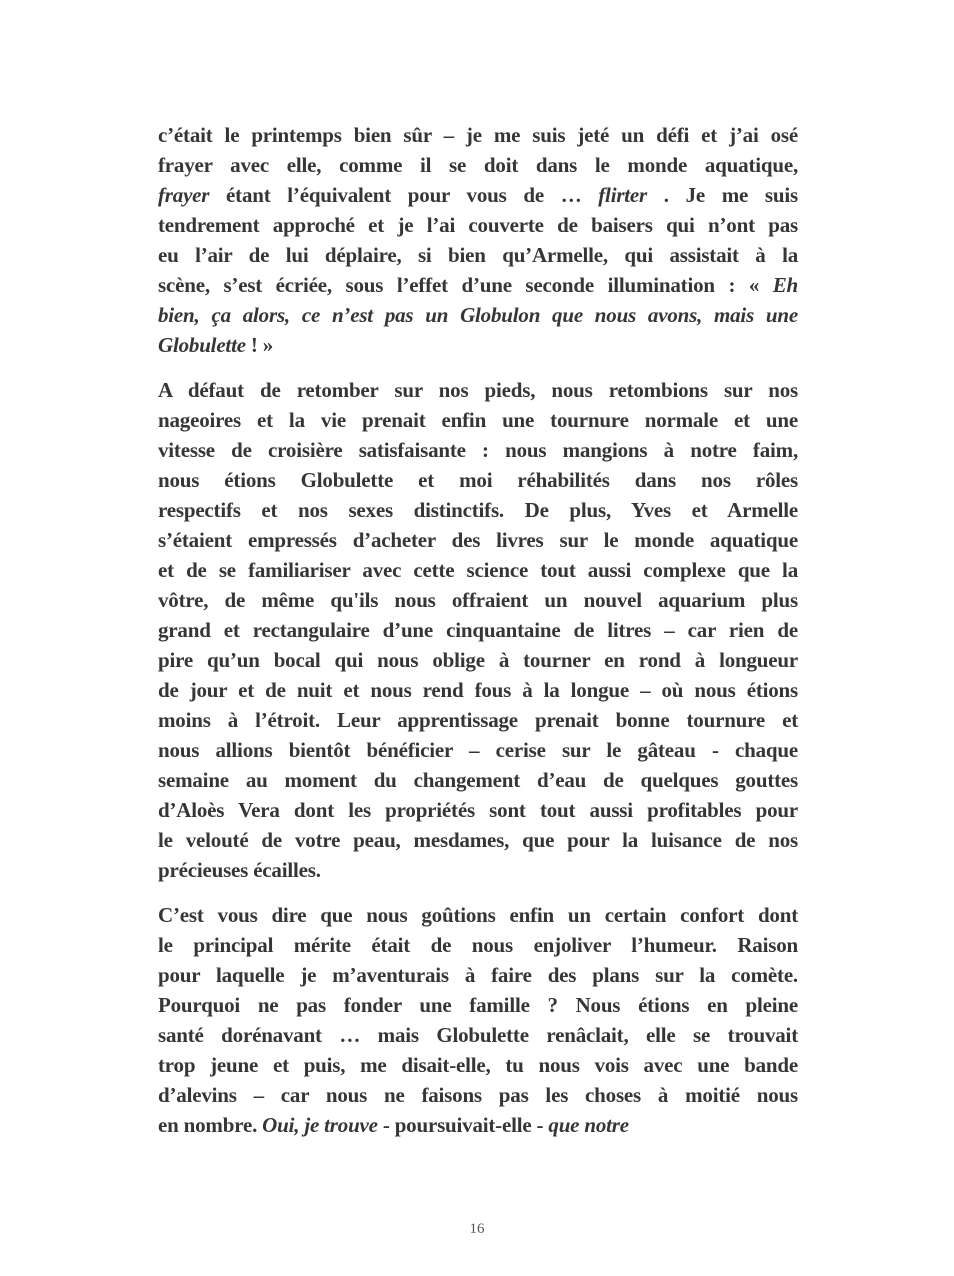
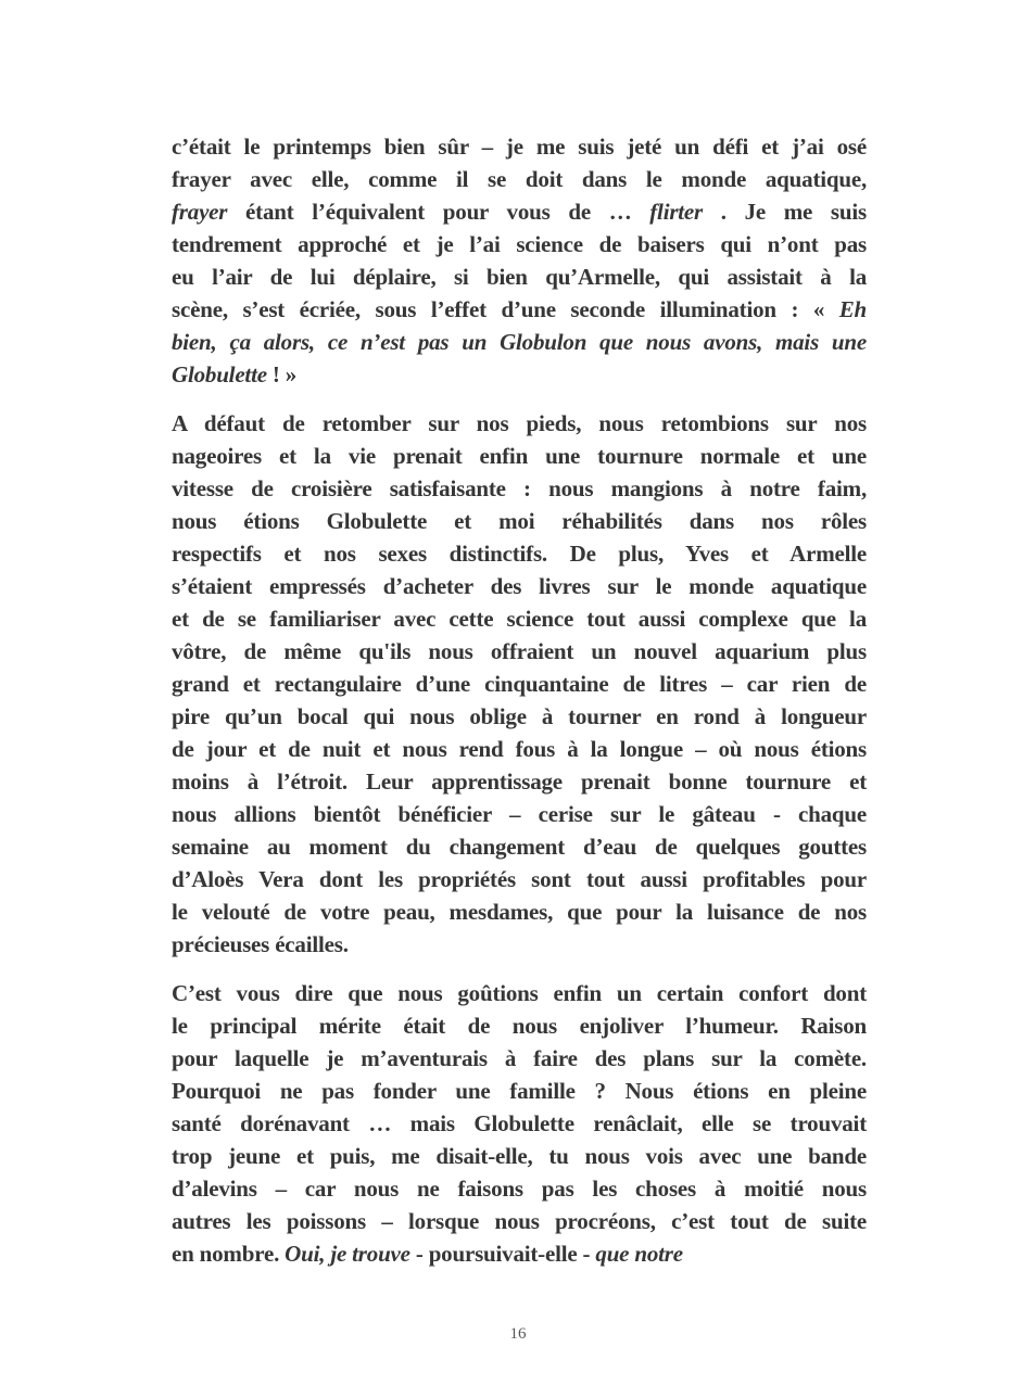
  c’était le printemps bien sûr – je me suis jeté un défi et j’ai osé
  frayer avec elle, comme il se doit dans le monde aquatique,
  frayer étant l’équivalent pour vous de … flirter . Je me suis
- tendrement approché et je l’ai couverte de baisers qui n’ont pas
+ tendrement approché et je l’ai science de baisers qui n’ont pas
  eu l’air de lui déplaire, si bien qu’Armelle, qui assistait à la
  scène, s’est écriée, sous l’effet d’une seconde illumination : « Eh
  bien, ça alors, ce n’est pas un Globulon que nous avons, mais une
  Globulette ! »
  A défaut de retomber sur nos pieds, nous retombions sur nos
  nageoires et la vie prenait enfin une tournure normale et une
  vitesse de croisière satisfaisante : nous mangions à notre faim,
  nous étions Globulette et moi réhabilités dans nos rôles
  respectifs et nos sexes distinctifs. De plus, Yves et Armelle
  s’étaient empressés d’acheter des livres sur le monde aquatique
  et de se familiariser avec cette science tout aussi complexe que la
  vôtre, de même qu'ils nous offraient un nouvel aquarium plus
  grand et rectangulaire d’une cinquantaine de litres – car rien de
  pire qu’un bocal qui nous oblige à tourner en rond à longueur
  de jour et de nuit et nous rend fous à la longue – où nous étions
  moins à l’étroit. Leur apprentissage prenait bonne tournure et
  nous allions bientôt bénéficier – cerise sur le gâteau - chaque
  semaine au moment du changement d’eau de quelques gouttes
  d’Aloès Vera dont les propriétés sont tout aussi profitables pour
  le velouté de votre peau, mesdames, que pour la luisance de nos
  précieuses écailles.
  C’est vous dire que nous goûtions enfin un certain confort dont
  le principal mérite était de nous enjoliver l’humeur. Raison
  pour laquelle je m’aventurais à faire des plans sur la comète.
  Pourquoi ne pas fonder une famille ? Nous étions en pleine
  santé dorénavant … mais Globulette renâclait, elle se trouvait
  trop jeune et puis, me disait-elle, tu nous vois avec une bande
  d’alevins – car nous ne faisons pas les choses à moitié nous
+ autres les poissons – lorsque nous procréons, c’est tout de suite
  en nombre. Oui, je trouve - poursuivait-elle - que notre
  16
